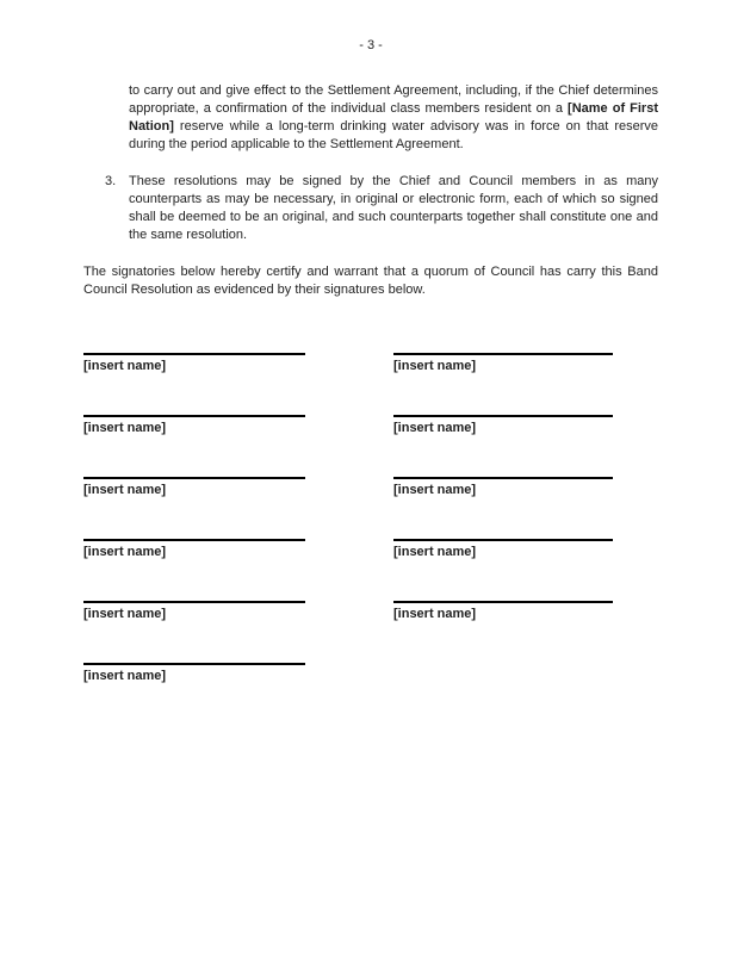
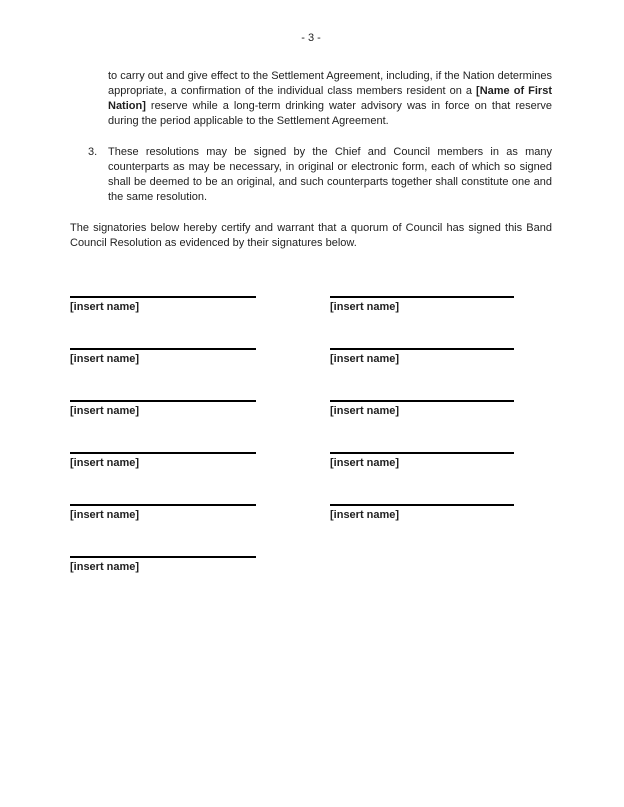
  - 3 -
- to carry out and give effect to the Settlement Agreement, including, if the Chief determines appropriate, a confirmation of the individual class members resident on a [Name of First Nation] reserve while a long-term drinking water advisory was in force on that reserve during the period applicable to the Settlement Agreement.
+ to carry out and give effect to the Settlement Agreement, including, if the Nation determines appropriate, a confirmation of the individual class members resident on a [Name of First Nation] reserve while a long-term drinking water advisory was in force on that reserve during the period applicable to the Settlement Agreement.
  3.
  These resolutions may be signed by the Chief and Council members in as many counterparts as may be necessary, in original or electronic form, each of which so signed shall be deemed to be an original, and such counterparts together shall constitute one and the same resolution.
- The signatories below hereby certify and warrant that a quorum of Council has carry this Band Council Resolution as evidenced by their signatures below.
+ The signatories below hereby certify and warrant that a quorum of Council has signed this Band Council Resolution as evidenced by their signatures below.
  [insert name]
  [insert name]
  [insert name]
  [insert name]
  [insert name]
  [insert name]
  [insert name]
  [insert name]
  [insert name]
  [insert name]
  [insert name]
